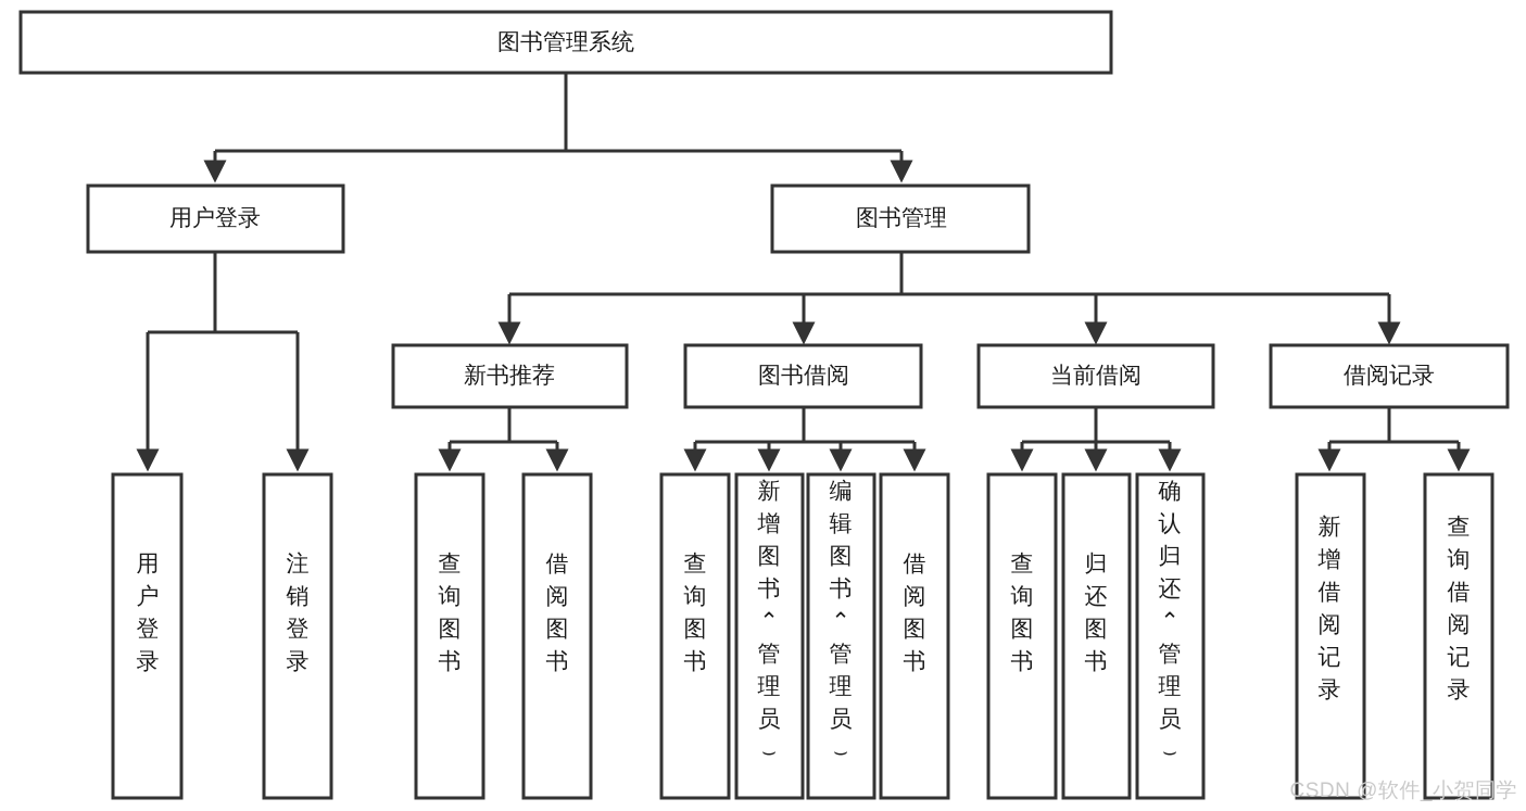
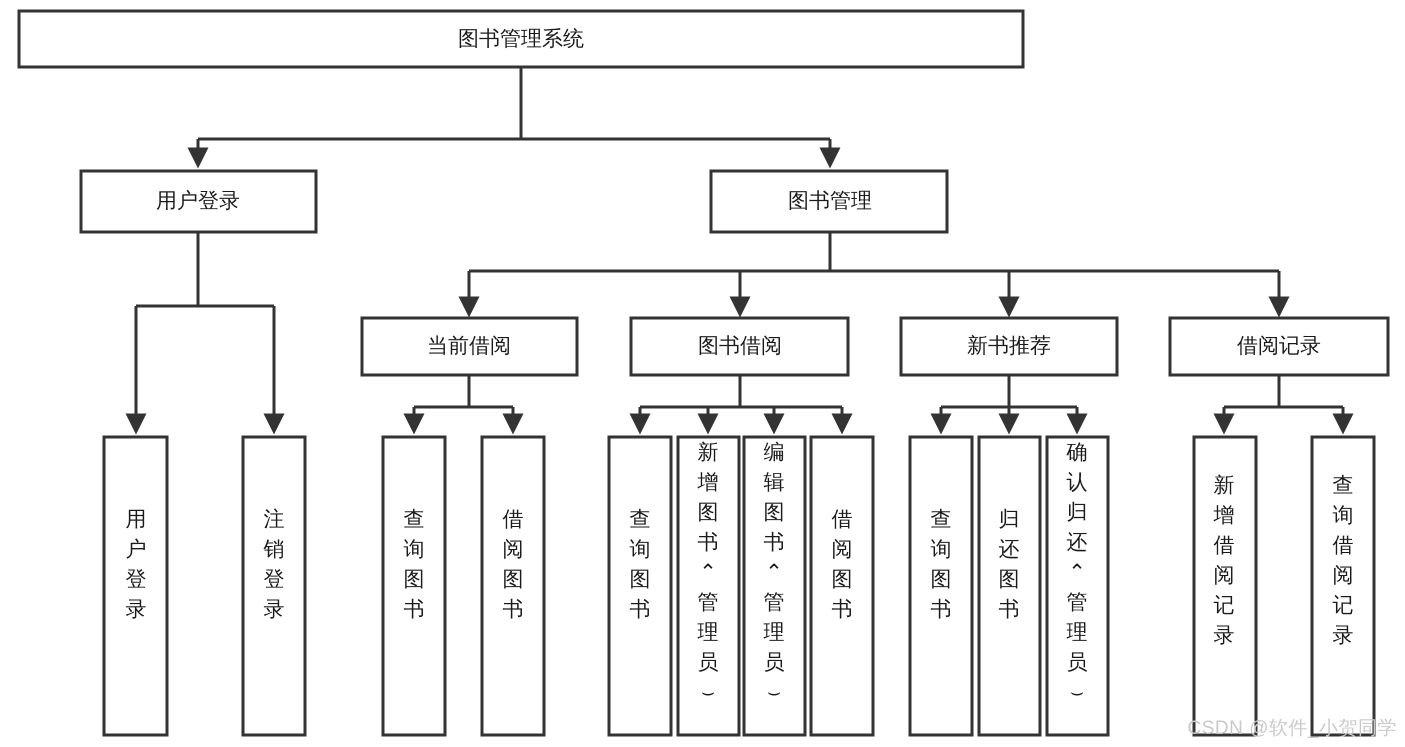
  图书管理系统
  用户登录
  图书管理
- 新书推荐
+ 当前借阅
  图书借阅
- 当前借阅
+ 新书推荐
  借阅记录
  用户登录
  注销登录
  查询图书
  借阅图书
  查询图书
  新增图书 ⌃ 管理员 ⌣
  编辑图书 ⌃ 管理员 ⌣
  借阅图书
  查询图书
  归还图书
  确认归还 ⌃ 管理员 ⌣
  新增借阅记录
  查询借阅记录
  CSDN @软件_小贺同学
